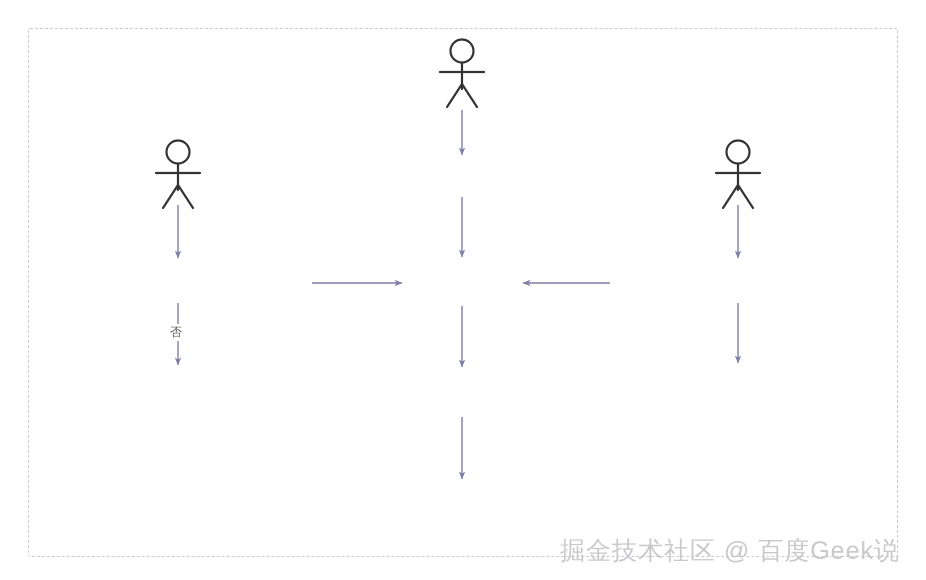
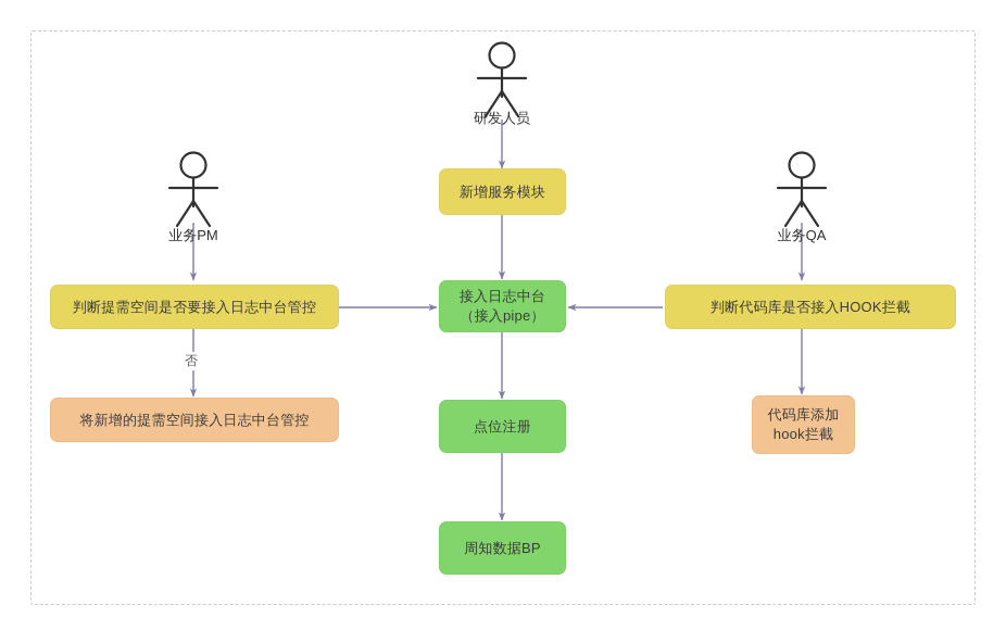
+ 业务PM
+ 研发人员
+ 业务QA
+ 判断提需空间是否要接入日志中台管控
+ 将新增的提需空间接入日志中台管控
+ 新增服务模块
+ 接入日志中台
+ （接入pipe）
+ 点位注册
+ 周知数据BP
+ 判断代码库是否接入HOOK拦截
+ 代码库添加
+ hook拦截
  否
- 掘金技术社区 @ 百度Geek说
